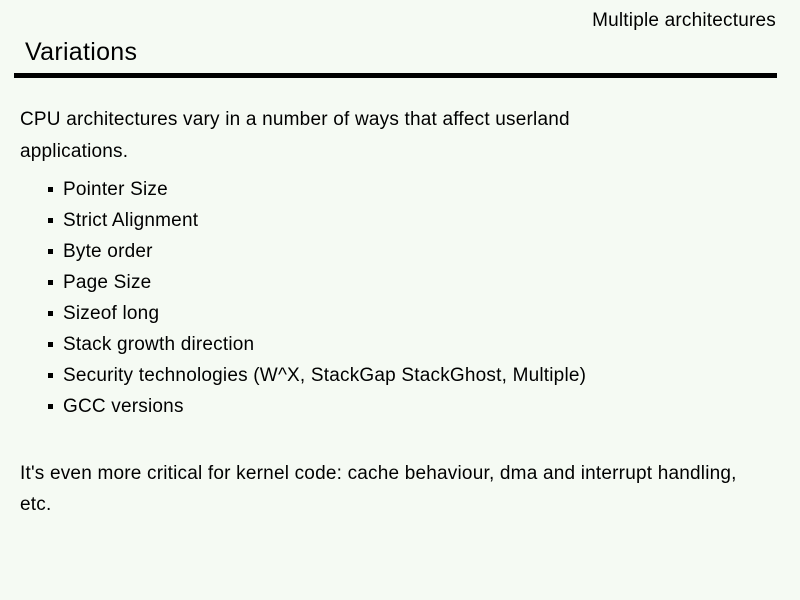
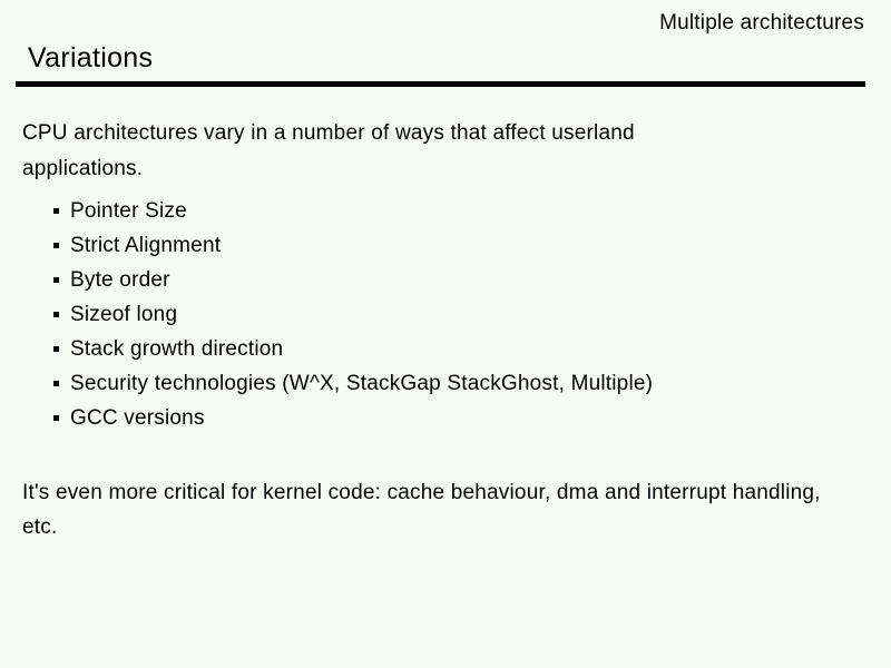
  Multiple architectures
  Variations
  CPU architectures vary in a number of ways that affect userland applications.
  Pointer Size
  Strict Alignment
  Byte order
- Page Size
  Sizeof long
  Stack growth direction
  Security technologies (W^X, StackGap StackGhost, Multiple)
  GCC versions
  It's even more critical for kernel code: cache behaviour, dma and interrupt handling, etc.
